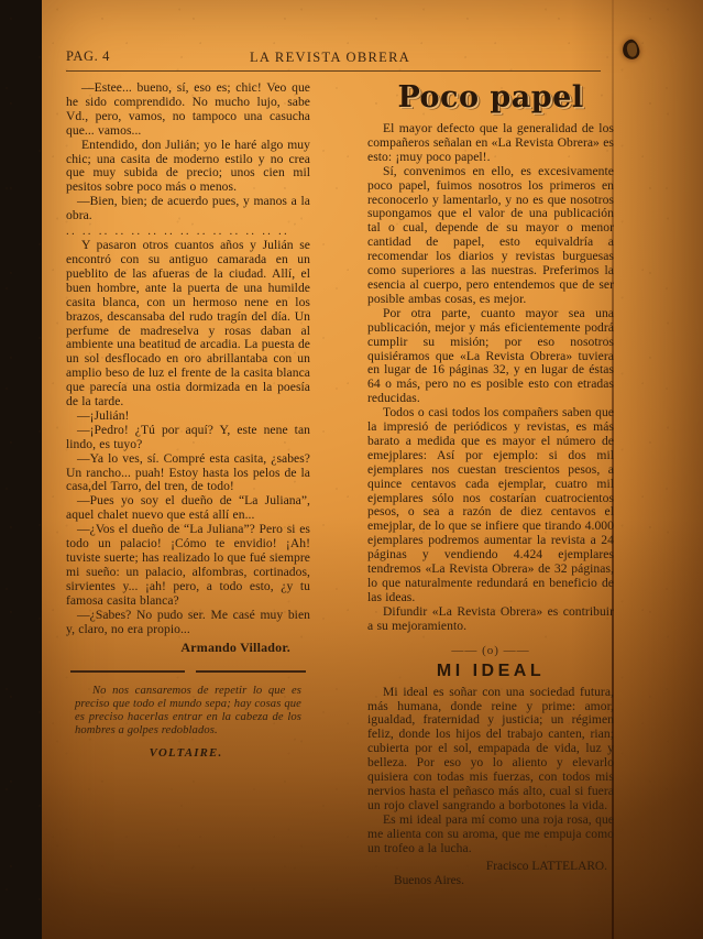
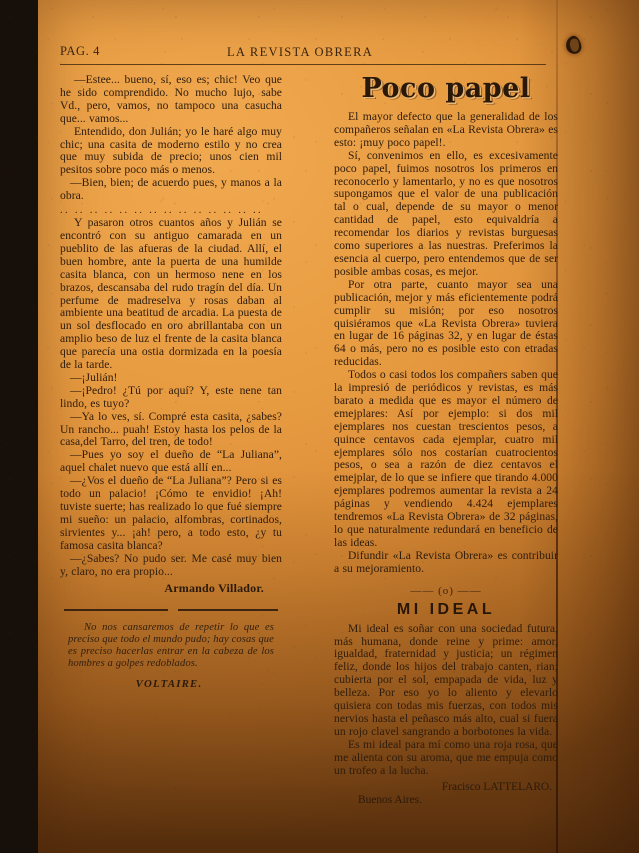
  PAG. 4
  LA REVISTA OBRERA
  —Estee... bueno, sí, eso es; chic! Veo que he sido comprendido. No mucho lujo, sabe Vd., pero, vamos, no tampoco una casucha que... vamos...
  Entendido, don Julián; yo le haré algo muy chic; una casita de moderno estilo y no crea que muy subida de precio; unos cien mil pesitos sobre poco más o menos.
  —Bien, bien; de acuerdo pues, y manos a la obra.
  .. .. .. .. .. .. .. .. .. .. .. .. .. ..
  Y pasaron otros cuantos años y Julián se encontró con su antiguo camarada en un pueblito de las afueras de la ciudad. Allí, el buen hombre, ante la puerta de una humilde casita blanca, con un hermoso nene en los brazos, descansaba del rudo tragín del día. Un perfume de madreselva y rosas daban al ambiente una beatitud de arcadia. La puesta de un sol desflocado en oro abrillantaba con un amplio beso de luz el frente de la casita blanca que parecía una ostia dormizada en la poesía de la tarde.
  —¡Julián!
  —¡Pedro! ¿Tú por aquí? Y, este nene tan lindo, es tuyo?
  —Ya lo ves, sí. Compré esta casita, ¿sabes? Un rancho... puah! Estoy hasta los pelos de la casa,del Tarro, del tren, de todo!
  —Pues yo soy el dueño de “La Juliana”, aquel chalet nuevo que está allí en...
  —¿Vos el dueño de “La Juliana”? Pero si es todo un palacio! ¡Cómo te envidio! ¡Ah! tuviste suerte; has realizado lo que fué siempre mi sueño: un palacio, alfombras, cortinados, sirvientes y... ¡ah! pero, a todo esto, ¿y tu famosa casita blanca?
  —¿Sabes? No pudo ser. Me casé muy bien y, claro, no era propio...
  Armando Villador.
- No nos cansaremos de repetir lo que es preciso que todo el mundo sepa; hay cosas que es preciso hacerlas entrar en la cabeza de los hombres a golpes redoblados.
+ No nos cansaremos de repetir lo que es preciso que todo el mundo pudo; hay cosas que es preciso hacerlas entrar en la cabeza de los hombres a golpes redoblados.
  VOLTAIRE.
  Poco papel
  El mayor defecto que la generalidad de los compañeros señalan en «La Revista Obrera» es esto: ¡muy poco papel!.
  Sí, convenimos en ello, es excesivamente poco papel, fuimos nosotros los primeros en reconocerlo y lamentarlo, y no es que nosotros supongamos que el valor de una publicación tal o cual, depende de su mayor o menor cantidad de papel, esto equivaldría a recomendar los diarios y revistas burguesas como superiores a las nuestras. Preferimos la esencia al cuerpo, pero entendemos que de ser posible ambas cosas, es mejor.
  Por otra parte, cuanto mayor sea una publicación, mejor y más eficientemente podrá cumplir su misión; por eso nosotros quisiéramos que «La Revista Obrera» tuviera en lugar de 16 páginas 32, y en lugar de éstas 64 o más, pero no es posible esto con etradas reducidas.
  Todos o casi todos los compañers saben que la impresió de periódicos y revistas, es más barato a medida que es mayor el número de emejplares: Así por ejemplo: si dos mil ejemplares nos cuestan trescientos pesos, a quince centavos cada ejemplar, cuatro mil ejemplares sólo nos costarían cuatrocientos pesos, o sea a razón de diez centavos el emejplar, de lo que se infiere que tirando 4.000 ejemplares podremos aumentar la revista a 24 páginas y vendiendo 4.424 ejemplares tendremos «La Revista Obrera» de 32 páginas, lo que naturalmente redundará en beneficio de las ideas.
  Difundir «La Revista Obrera» es contribuir a su mejoramiento.
  —— (o) ——
  MI IDEAL
  Mi ideal es soñar con una sociedad futura, más humana, donde reine y prime: amor, igualdad, fraternidad y justicia; un régimen feliz, donde los hijos del trabajo canten, rian; cubierta por el sol, empapada de vida, luz y belleza. Por eso yo lo aliento y elevarlo quisiera con todas mis fuerzas, con todos mis nervios hasta el peñasco más alto, cual si fuera un rojo clavel sangrando a borbotones la vida.
  Es mi ideal para mí como una roja rosa, que me alienta con su aroma, que me empuja como un trofeo a la lucha.
  Fracisco LATTELARO.
  Buenos Aires.
